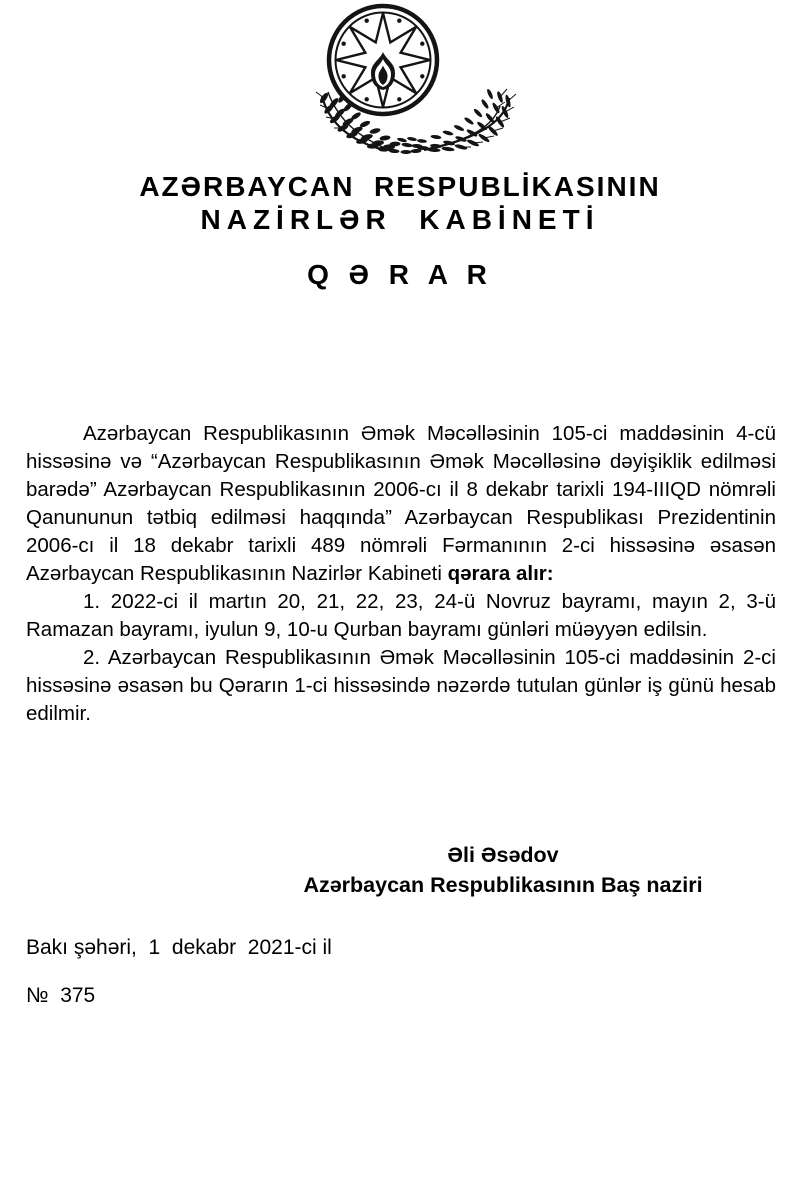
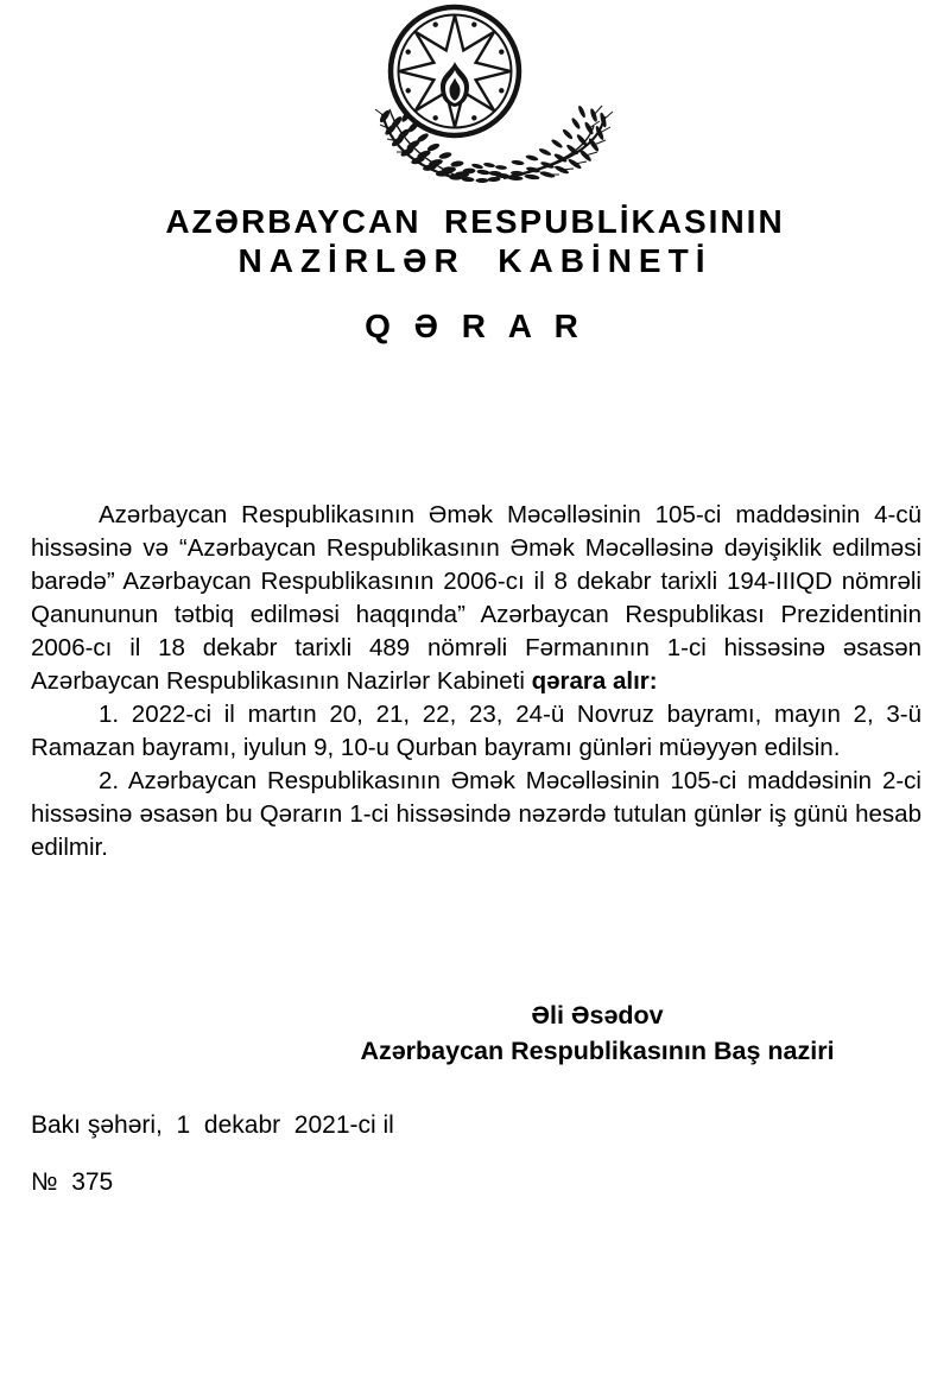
  AZƏRBAYCAN RESPUBLİKASININ
  NAZİRLƏR KABİNETİ
  Q Ə R A R
- Azərbaycan Respublikasının Əmək Məcəlləsinin 105-ci maddəsinin 4-cü hissəsinə və “Azərbaycan Respublikasının Əmək Məcəlləsinə dəyişiklik edilməsi barədə” Azərbaycan Respublikasının 2006-cı il 8 dekabr tarixli 194-IIIQD nömrəli Qanununun tətbiq edilməsi haqqında” Azərbaycan Respublikası Prezidentinin 2006-cı il 18 dekabr tarixli 489 nömrəli Fərmanının 2-ci hissəsinə əsasən Azərbaycan Respublikasının Nazirlər Kabineti qərara alır:
+ Azərbaycan Respublikasının Əmək Məcəlləsinin 105-ci maddəsinin 4-cü hissəsinə və “Azərbaycan Respublikasının Əmək Məcəlləsinə dəyişiklik edilməsi barədə” Azərbaycan Respublikasının 2006-cı il 8 dekabr tarixli 194-IIIQD nömrəli Qanununun tətbiq edilməsi haqqında” Azərbaycan Respublikası Prezidentinin 2006-cı il 18 dekabr tarixli 489 nömrəli Fərmanının 1-ci hissəsinə əsasən Azərbaycan Respublikasının Nazirlər Kabineti qərara alır:
  1. 2022-ci il martın 20, 21, 22, 23, 24-ü Novruz bayramı, mayın 2, 3-ü Ramazan bayramı, iyulun 9, 10-u Qurban bayramı günləri müəyyən edilsin.
  2. Azərbaycan Respublikasının Əmək Məcəlləsinin 105-ci maddəsinin 2-ci hissəsinə əsasən bu Qərarın 1-ci hissəsində nəzərdə tutulan günlər iş günü hesab edilmir.
  Əli Əsədov
  Azərbaycan Respublikasının Baş naziri
  Bakı şəhəri, 1 dekabr 2021-ci il
  № 375
